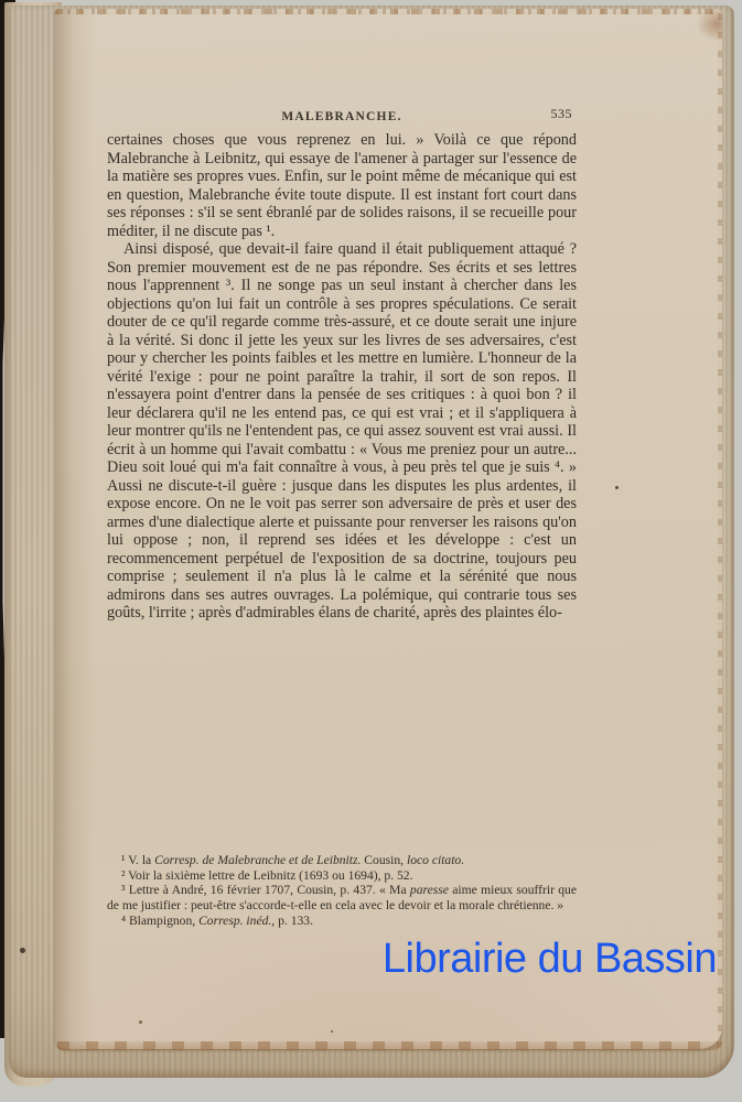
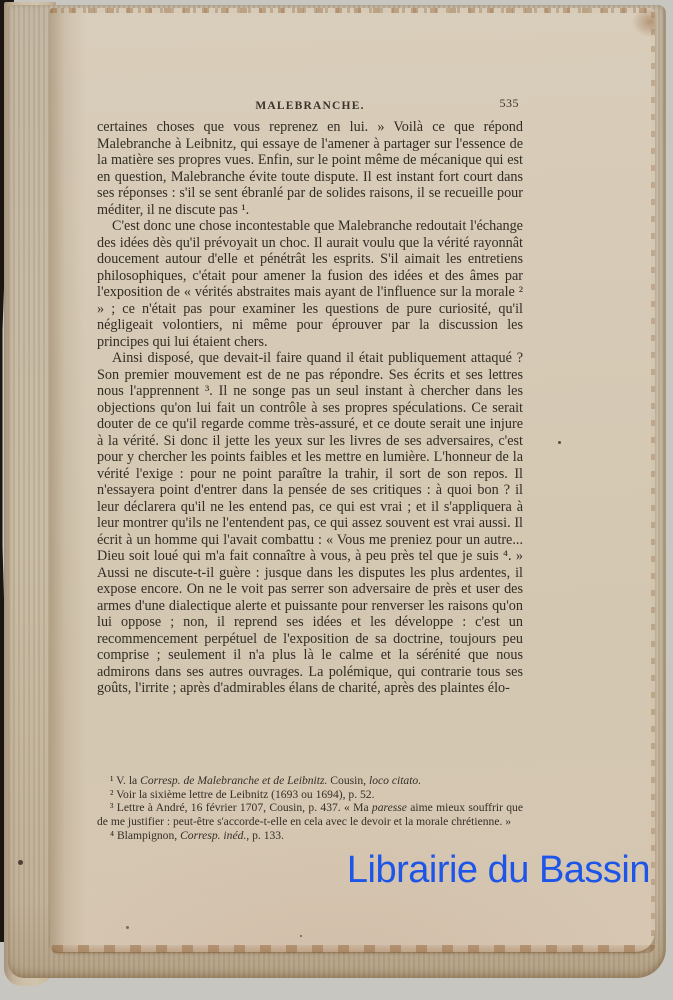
  MALEBRANCHE.
  535
  certaines choses que vous reprenez en lui. » Voilà ce que répond Malebranche à Leibnitz, qui essaye de l'amener à partager sur l'essence de la matière ses propres vues. Enfin, sur le point même de mécanique qui est en question, Malebranche évite toute dispute. Il est instant fort court dans ses réponses : s'il se sent ébranlé par de solides raisons, il se recueille pour méditer, il ne discute pas ¹.
+ C'est donc une chose incontestable que Malebranche redoutait l'échange des idées dès qu'il prévoyait un choc. Il aurait voulu que la vérité rayonnât doucement autour d'elle et pénétrât les esprits. S'il aimait les entretiens philosophiques, c'était pour amener la fusion des idées et des âmes par l'exposition de « vérités abstraites mais ayant de l'influence sur la morale ² » ; ce n'était pas pour examiner les questions de pure curiosité, qu'il négligeait volontiers, ni même pour éprouver par la discussion les principes qui lui étaient chers.
  Ainsi disposé, que devait-il faire quand il était publiquement attaqué ? Son premier mouvement est de ne pas répondre. Ses écrits et ses lettres nous l'apprennent ³. Il ne songe pas un seul instant à chercher dans les objections qu'on lui fait un contrôle à ses propres spéculations. Ce serait douter de ce qu'il regarde comme très-assuré, et ce doute serait une injure à la vérité. Si donc il jette les yeux sur les livres de ses adversaires, c'est pour y chercher les points faibles et les mettre en lumière. L'honneur de la vérité l'exige : pour ne point paraître la trahir, il sort de son repos. Il n'essayera point d'entrer dans la pensée de ses critiques : à quoi bon ? il leur déclarera qu'il ne les entend pas, ce qui est vrai ; et il s'appliquera à leur montrer qu'ils ne l'entendent pas, ce qui assez souvent est vrai aussi. Il écrit à un homme qui l'avait combattu : « Vous me preniez pour un autre... Dieu soit loué qui m'a fait connaître à vous, à peu près tel que je suis ⁴. » Aussi ne discute-t-il guère : jusque dans les disputes les plus ardentes, il expose encore. On ne le voit pas serrer son adversaire de près et user des armes d'une dialectique alerte et puissante pour renverser les raisons qu'on lui oppose ; non, il reprend ses idées et les développe : c'est un recommencement perpétuel de l'exposition de sa doctrine, toujours peu comprise ; seulement il n'a plus là le calme et la sérénité que nous admirons dans ses autres ouvrages. La polémique, qui contrarie tous ses goûts, l'irrite ; après d'admirables élans de charité, après des plaintes élo-
  ¹ V. la Corresp. de Malebranche et de Leibnitz. Cousin, loco citato.
  ² Voir la sixième lettre de Leibnitz (1693 ou 1694), p. 52.
  ³ Lettre à André, 16 février 1707, Cousin, p. 437. « Ma paresse aime mieux souffrir que de me justifier : peut-être s'accorde-t-elle en cela avec le devoir et la morale chrétienne. »
  ⁴ Blampignon, Corresp. inéd., p. 133.
  Librairie du Bassin
